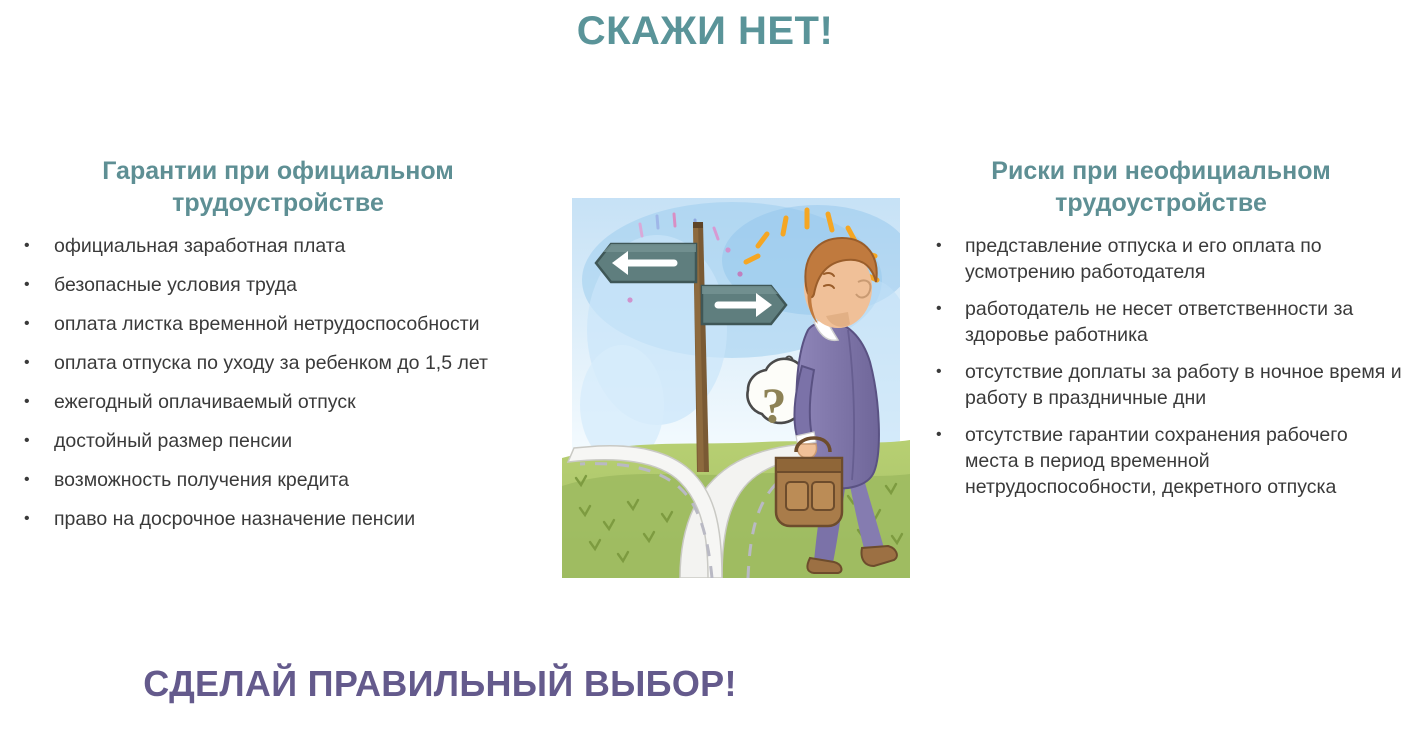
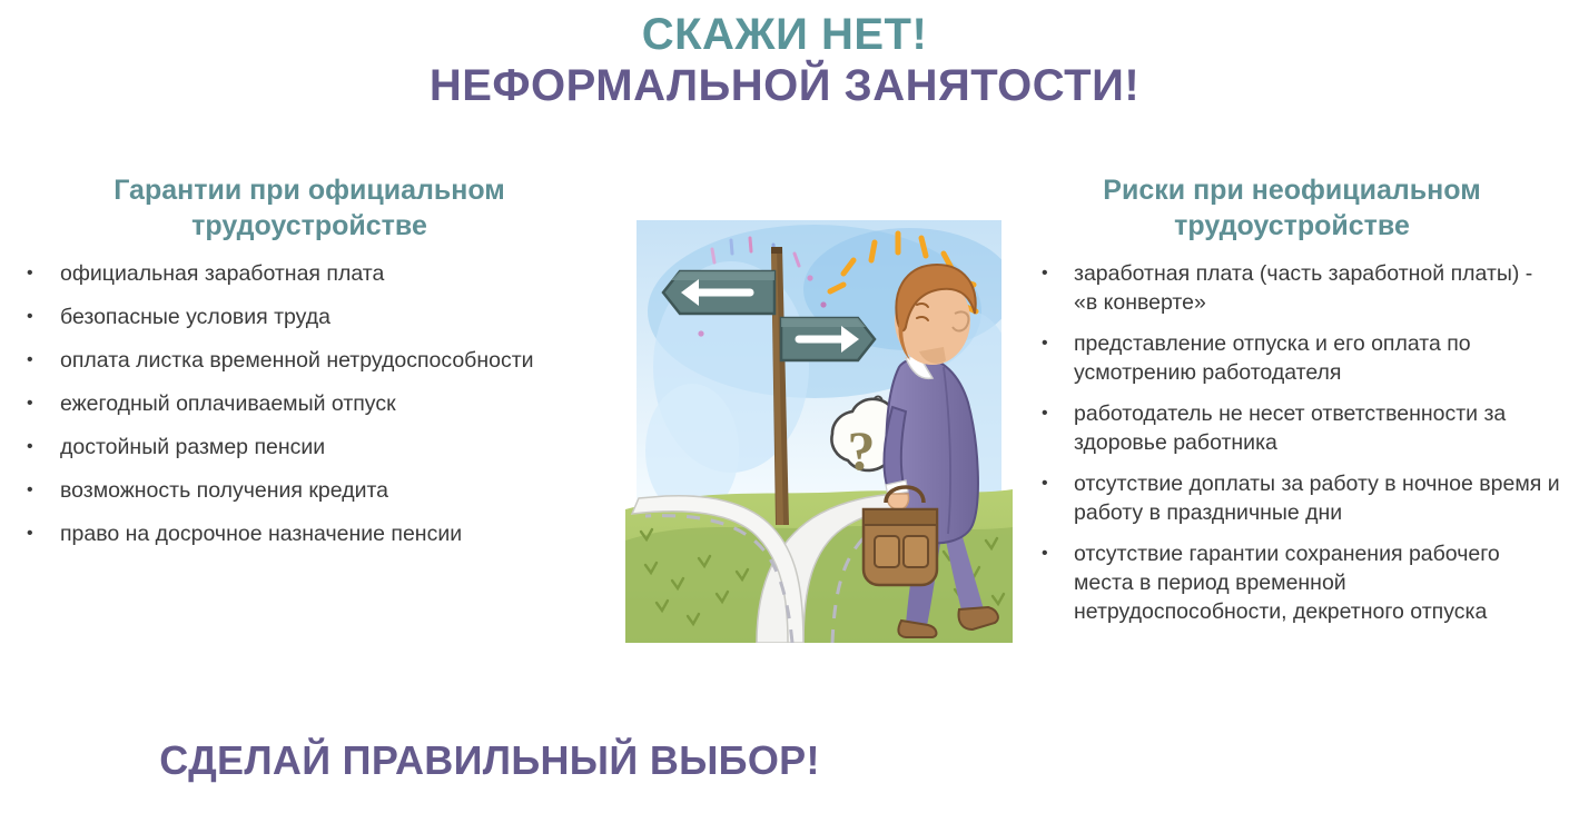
  СКАЖИ НЕТ!
+ НЕФОРМАЛЬНОЙ ЗАНЯТОСТИ!
  Гарантии при официальном трудоустройстве
  официальная заработная плата
  безопасные условия труда
  оплата листка временной нетрудоспособности
- оплата отпуска по уходу за ребенком до 1,5 лет
  ежегодный оплачиваемый отпуск
  достойный размер пенсии
  возможность получения кредита
  право на досрочное назначение пенсии
  Риски при неофициальном трудоустройстве
+ заработная плата (часть заработной платы) - «в конверте»
  представление отпуска и его оплата по усмотрению работодателя
  работодатель не несет ответственности за здоровье работника
  отсутствие доплаты за работу в ночное время и работу в праздничные дни
  отсутствие гарантии сохранения рабочего места в период временной нетрудоспособности, декретного отпуска
  ?
  СДЕЛАЙ ПРАВИЛЬНЫЙ ВЫБОР!
